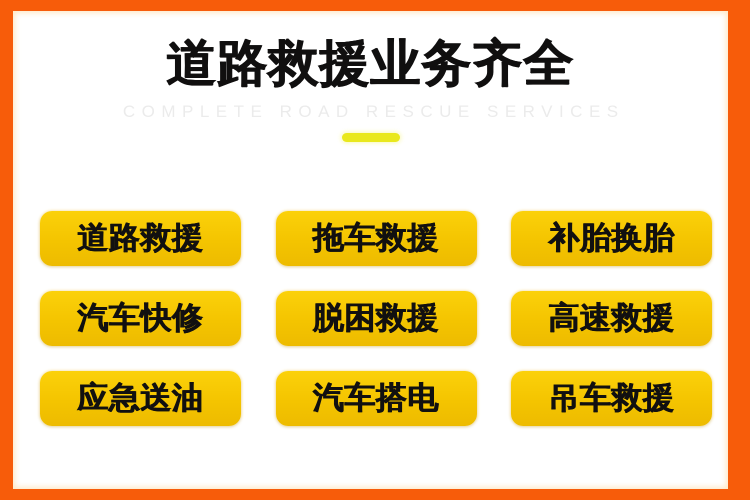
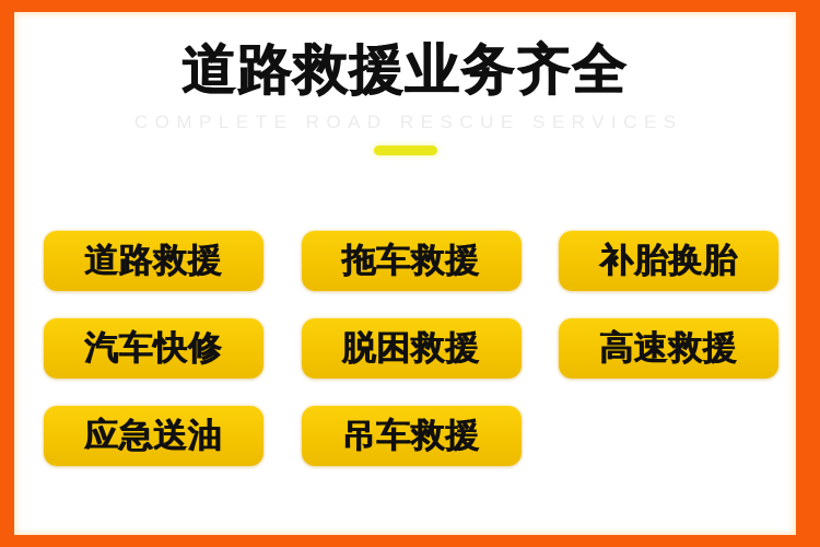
  道路救援业务齐全
  道路救援
  拖车救援
  补胎换胎
  汽车快修
  脱困救援
  高速救援
  应急送油
- 汽车搭电
  吊车救援
